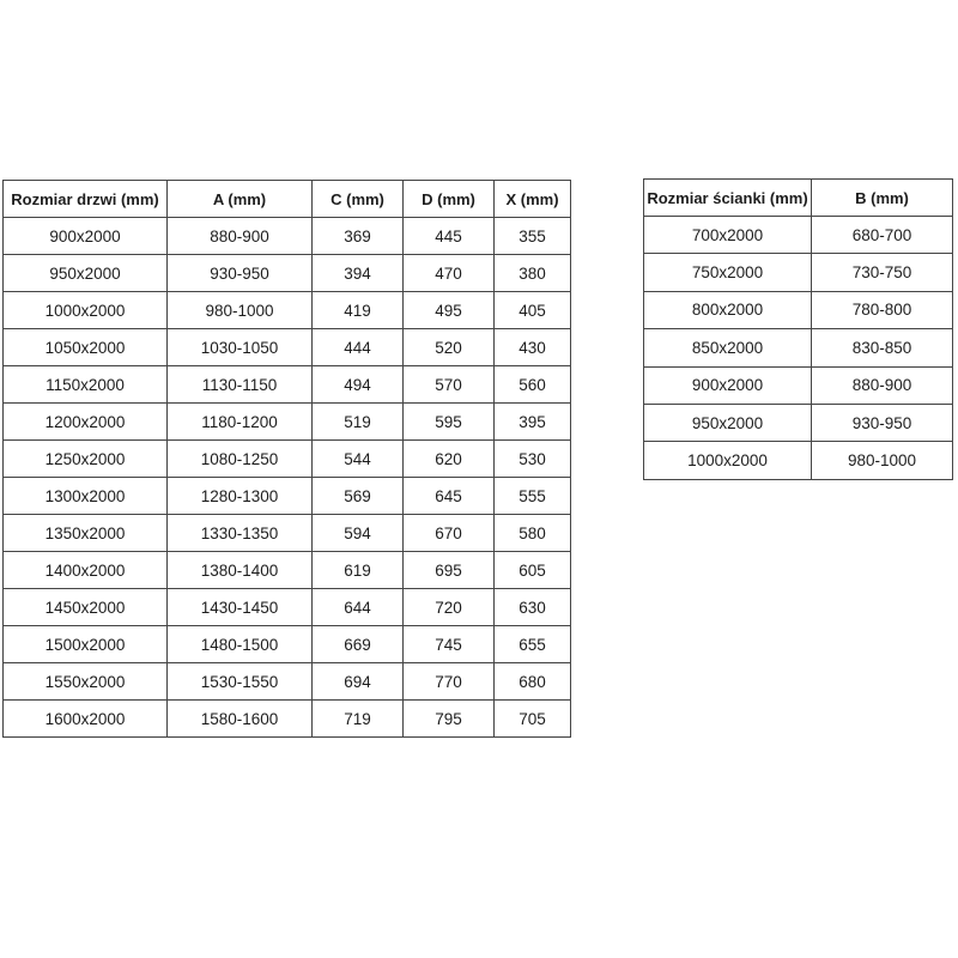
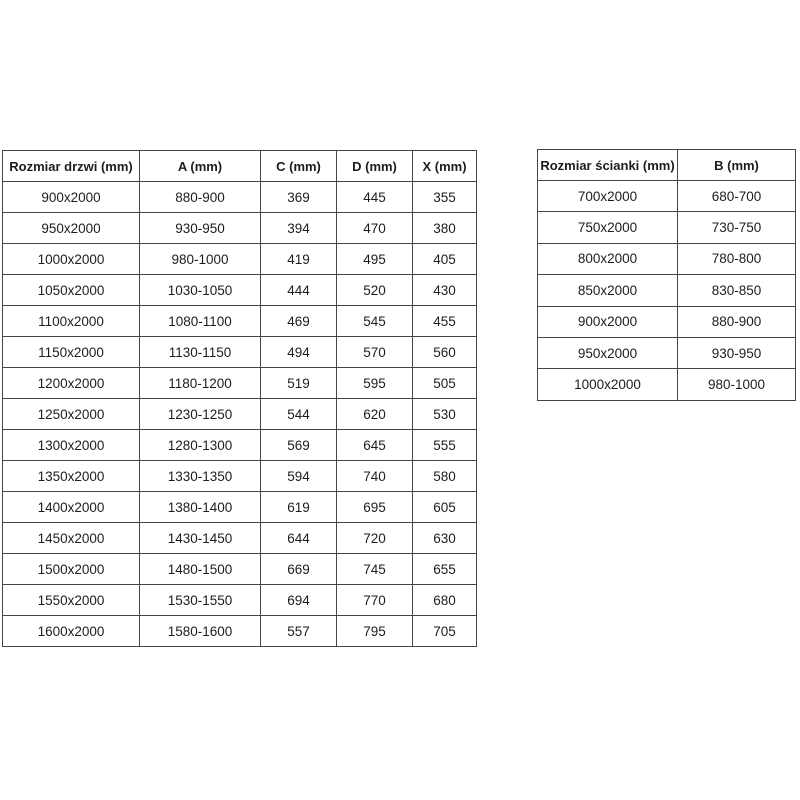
  Rozmiar drzwi (mm)	A (mm)	C (mm)	D (mm)	X (mm)
  900x2000	880-900	369	445	355
  950x2000	930-950	394	470	380
  1000x2000	980-1000	419	495	405
  1050x2000	1030-1050	444	520	430
+ 1100x2000	1080-1100	469	545	455
  1150x2000	1130-1150	494	570	560
- 1200x2000	1180-1200	519	595	395
+ 1200x2000	1180-1200	519	595	505
- 1250x2000	1080-1250	544	620	530
+ 1250x2000	1230-1250	544	620	530
  1300x2000	1280-1300	569	645	555
- 1350x2000	1330-1350	594	670	580
+ 1350x2000	1330-1350	594	740	580
  1400x2000	1380-1400	619	695	605
  1450x2000	1430-1450	644	720	630
  1500x2000	1480-1500	669	745	655
  1550x2000	1530-1550	694	770	680
- 1600x2000	1580-1600	719	795	705
+ 1600x2000	1580-1600	557	795	705
  Rozmiar ścianki (mm)	B (mm)
  700x2000	680-700
  750x2000	730-750
  800x2000	780-800
  850x2000	830-850
  900x2000	880-900
  950x2000	930-950
  1000x2000	980-1000
